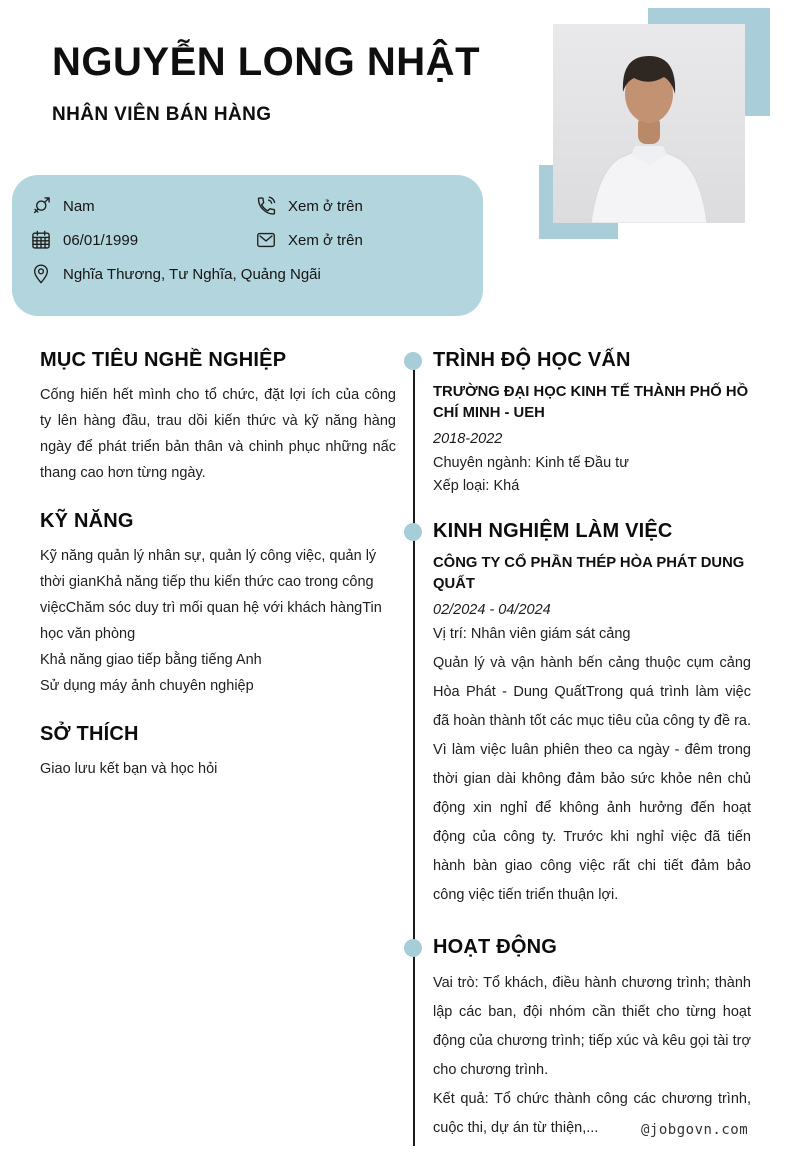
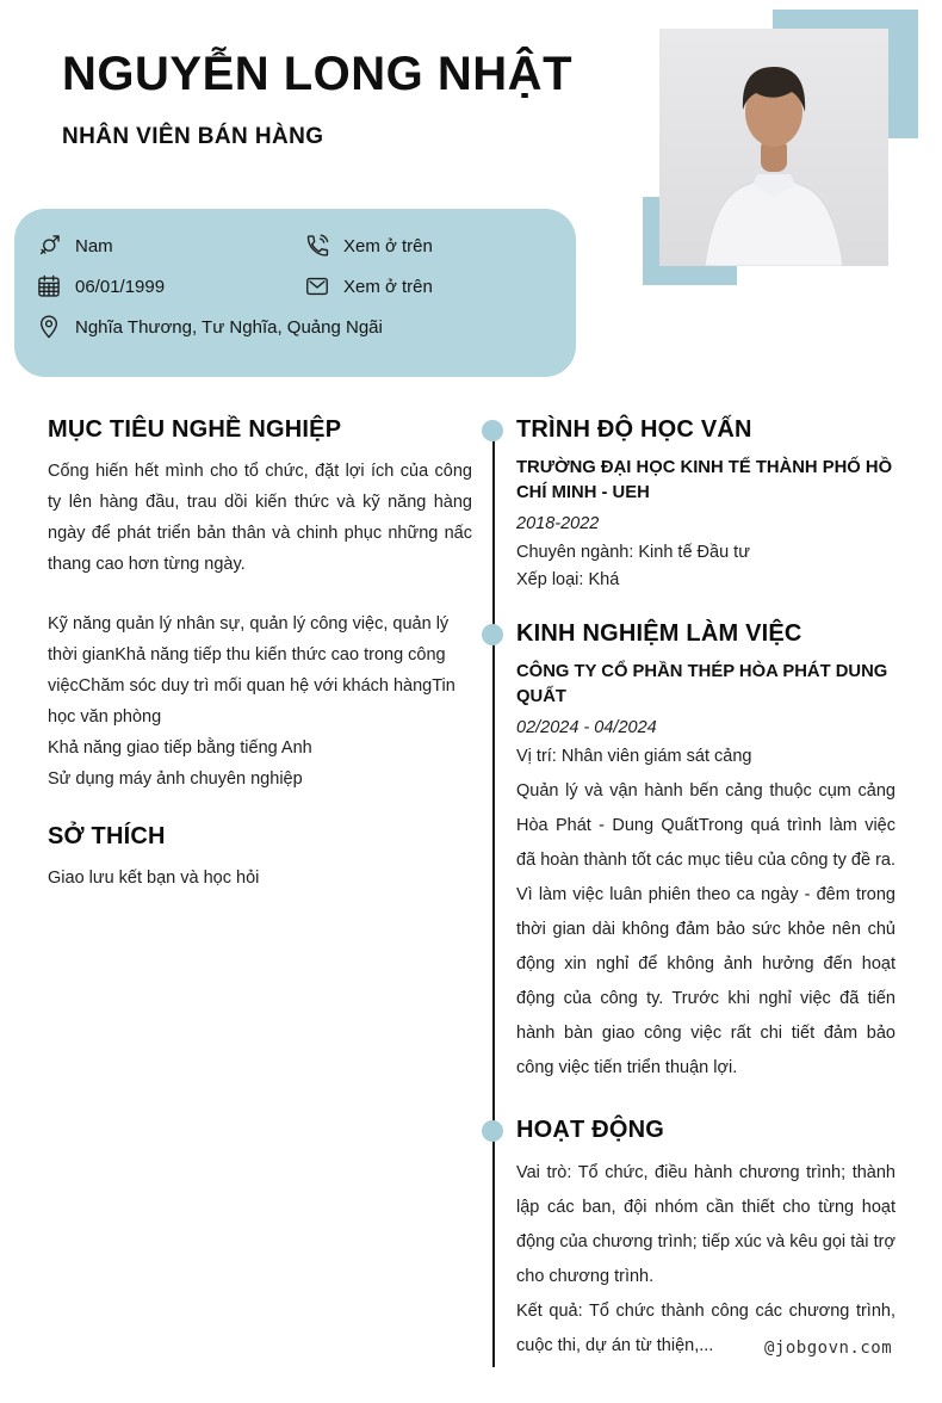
  NGUYỄN LONG NHẬT
  NHÂN VIÊN BÁN HÀNG
  Nam
  Xem ở trên
  06/01/1999
  Xem ở trên
  Nghĩa Thương, Tư Nghĩa, Quảng Ngãi
  MỤC TIÊU NGHỀ NGHIỆP
  Cống hiến hết mình cho tổ chức, đặt lợi ích của công ty lên hàng đầu, trau dồi kiến thức và kỹ năng hàng ngày để phát triển bản thân và chinh phục những nấc thang cao hơn từng ngày.
- KỸ NĂNG
  Kỹ năng quản lý nhân sự, quản lý công việc, quản lý thời gianKhả năng tiếp thu kiến thức cao trong công việcChăm sóc duy trì mối quan hệ với khách hàngTin học văn phòng
  Khả năng giao tiếp bằng tiếng Anh
  Sử dụng máy ảnh chuyên nghiệp
  SỞ THÍCH
  Giao lưu kết bạn và học hỏi
  TRÌNH ĐỘ HỌC VẤN
  TRƯỜNG ĐẠI HỌC KINH TẾ THÀNH PHỐ HỒ CHÍ MINH - UEH
  2018-2022
  Chuyên ngành: Kinh tế Đầu tư
  Xếp loại: Khá
  KINH NGHIỆM LÀM VIỆC
  CÔNG TY CỔ PHẦN THÉP HÒA PHÁT DUNG QUẤT
  02/2024 - 04/2024
  Vị trí: Nhân viên giám sát cảng
  Quản lý và vận hành bến cảng thuộc cụm cảng Hòa Phát - Dung QuấtTrong quá trình làm việc đã hoàn thành tốt các mục tiêu của công ty đề ra. Vì làm việc luân phiên theo ca ngày - đêm trong thời gian dài không đảm bảo sức khỏe nên chủ động xin nghỉ để không ảnh hưởng đến hoạt động của công ty. Trước khi nghỉ việc đã tiến hành bàn giao công việc rất chi tiết đảm bảo công việc tiến triển thuận lợi.
  HOẠT ĐỘNG
- Vai trò: Tổ khách, điều hành chương trình; thành lập các ban, đội nhóm cần thiết cho từng hoạt động của chương trình; tiếp xúc và kêu gọi tài trợ cho chương trình.
+ Vai trò: Tổ chức, điều hành chương trình; thành lập các ban, đội nhóm cần thiết cho từng hoạt động của chương trình; tiếp xúc và kêu gọi tài trợ cho chương trình.
  Kết quả: Tổ chức thành công các chương trình, cuộc thi, dự án từ thiện,...
  @jobgovn.com
